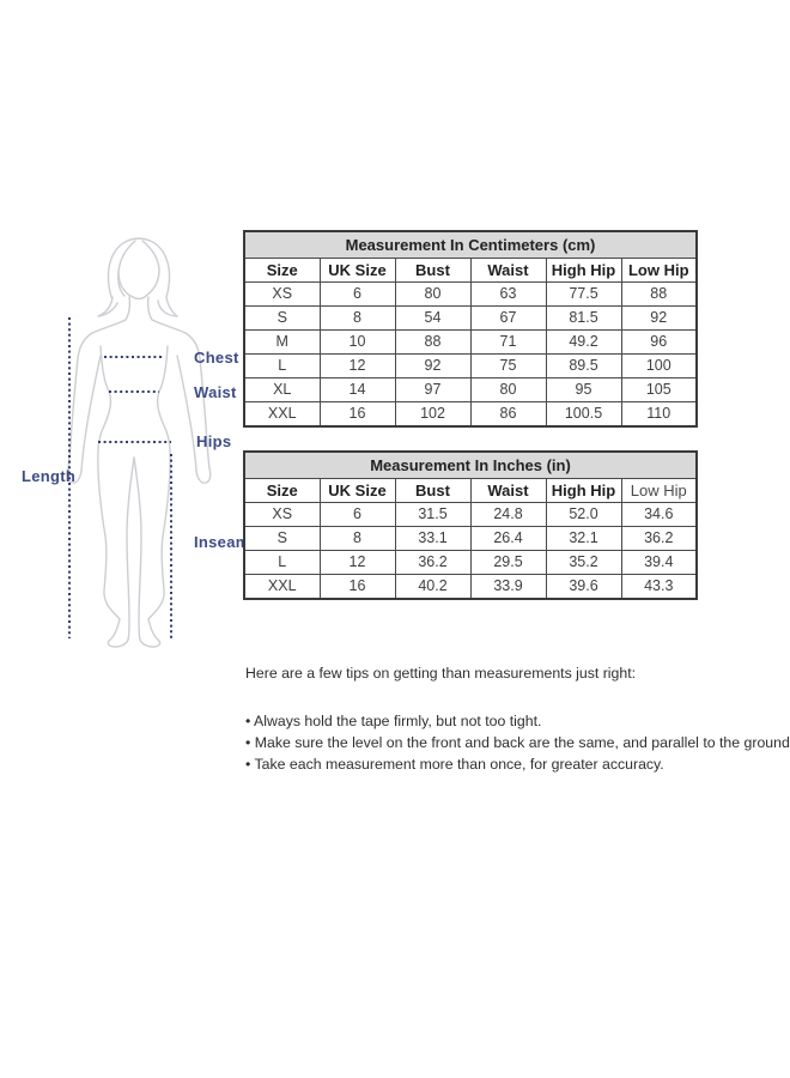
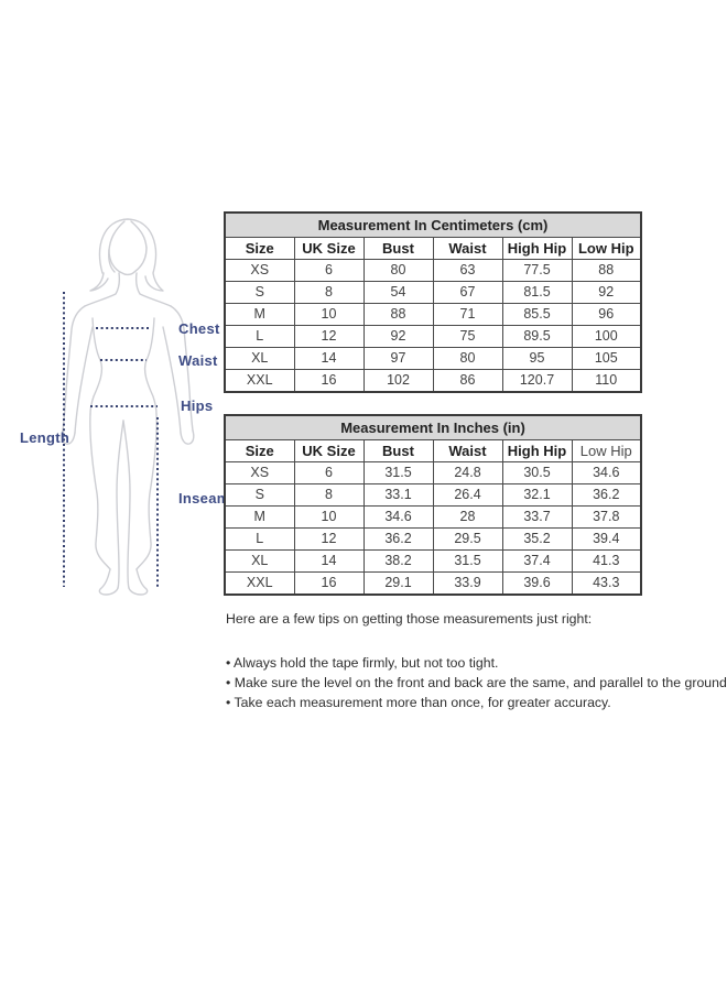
  Chest
  Waist
  Hips
  Length
  Insea
  Measurement In Centimeters (cm)
  Size	UK Size	Bust	Waist	High Hip	Low Hip
  XS	6	80	63	77.5	88
  S	8	54	67	81.5	92
- M	10	88	71	49.2	96
+ M	10	88	71	85.5	96
  L	12	92	75	89.5	100
  XL	14	97	80	95	105
- XXL	16	102	86	100.5	110
+ XXL	16	102	86	120.7	110
  Measurement In Inches (in)
  Size	UK Size	Bust	Waist	High Hip	Low Hip
- XS	6	31.5	24.8	52.0	34.6
+ XS	6	31.5	24.8	30.5	34.6
  S	8	33.1	26.4	32.1	36.2
+ M	10	34.6	28	33.7	37.8
  L	12	36.2	29.5	35.2	39.4
+ XL	14	38.2	31.5	37.4	41.3
- XXL	16	40.2	33.9	39.6	43.3
+ XXL	16	29.1	33.9	39.6	43.3
- Here are a few tips on getting than measurements just right:
+ Here are a few tips on getting those measurements just right:
  Always hold the tape firmly, but not too tight.
  Make sure the level on the front and back are the same, and parallel to the ground
  Take each measurement more than once, for greater accuracy.
